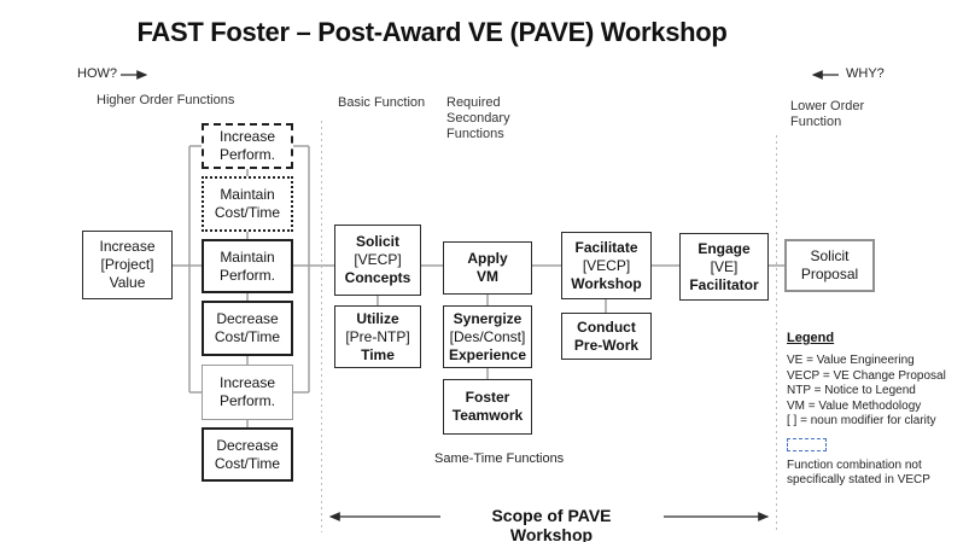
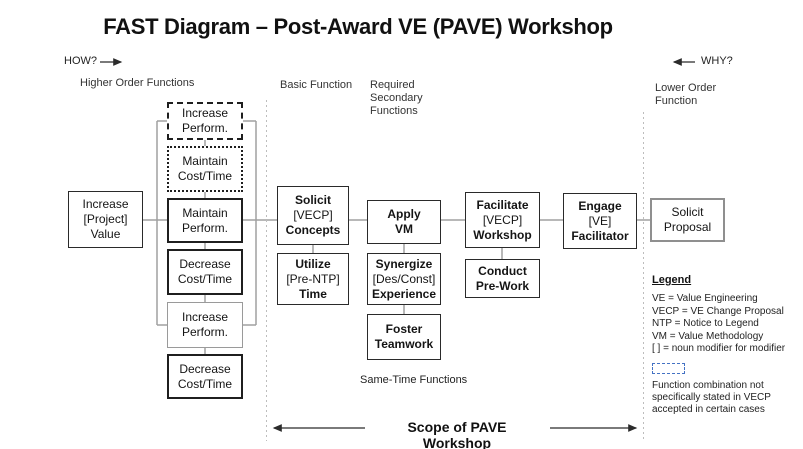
- FAST Foster – Post-Award VE (PAVE) Workshop
+ FAST Diagram – Post-Award VE (PAVE) Workshop
  HOW?
  WHY?
  Higher Order Functions
  Basic Function
  Required Secondary Functions
  Lower Order Function
  Increase
  [Project]
  Value
  Increase
  Perform.
  Maintain
  Cost/Time
  Maintain
  Perform.
  Decrease
  Cost/Time
  Increase
  Perform.
  Decrease
  Cost/Time
  Solicit
  [VECP]
  Concepts
  Utilize
  [Pre-NTP]
  Time
  Apply
  VM
  Synergize
  [Des/Const]
  Experience
  Foster
  Teamwork
  Facilitate
  [VECP]
  Workshop
  Conduct
  Pre-Work
  Engage
  [VE]
  Facilitator
  Solicit
  Proposal
  Same-Time Functions
  Scope of PAVE Workshop
  Legend
  VE = Value Engineering
  VECP = VE Change Proposal
  NTP = Notice to Legend
  VM = Value Methodology
- [ ] = noun modifier for clarity
+ [ ] = noun modifier for modifier
  Function combination not
  specifically stated in VECP
+ accepted in certain cases
